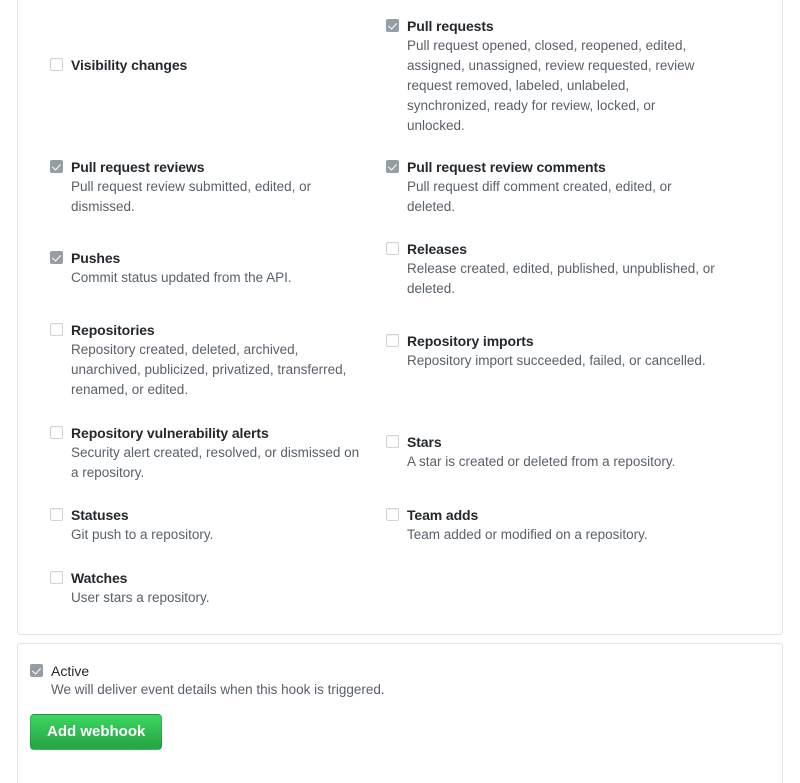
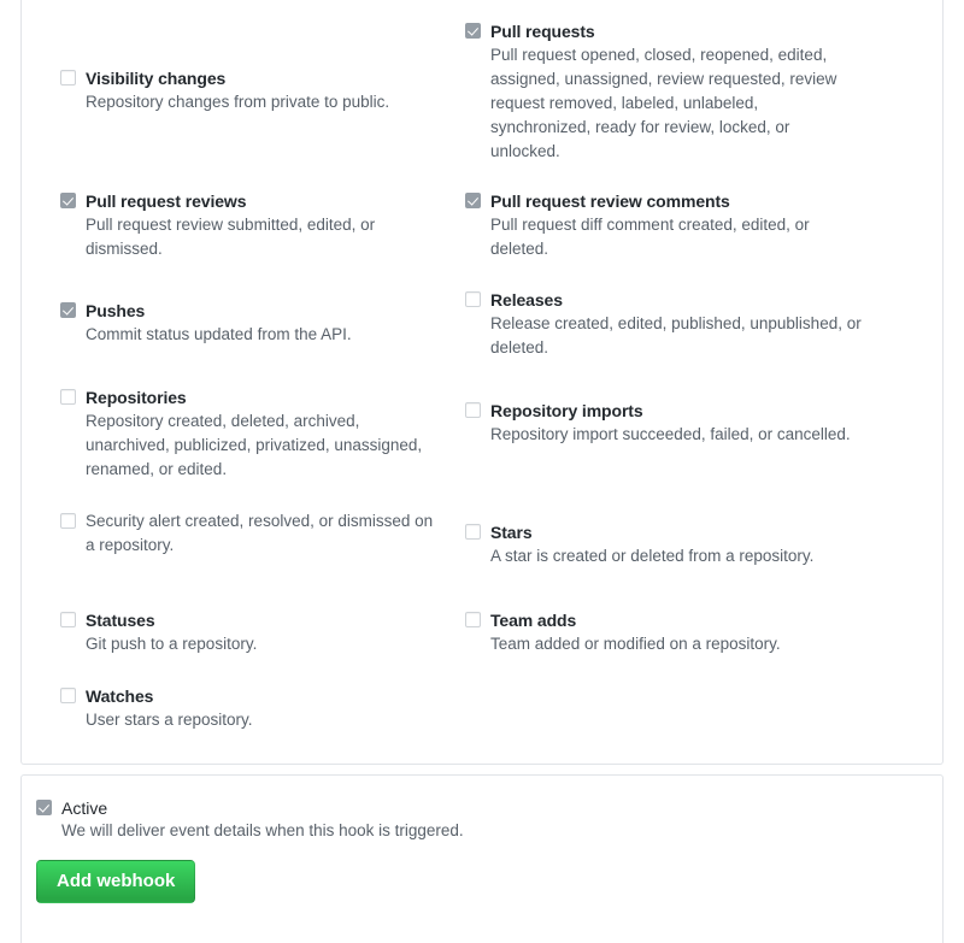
  Visibility changes
+ Repository changes from private to public.
  Pull request reviews
  Pull request review submitted, edited, or dismissed.
  Pushes
  Commit status updated from the API.
  Repositories
- Repository created, deleted, archived, unarchived, publicized, privatized, transferred, renamed, or edited.
+ Repository created, deleted, archived, unarchived, publicized, privatized, unassigned, renamed, or edited.
- Repository vulnerability alerts
  Security alert created, resolved, or dismissed on a repository.
  Statuses
  Git push to a repository.
  Watches
  User stars a repository.
  Pull requests
  Pull request opened, closed, reopened, edited, assigned, unassigned, review requested, review request removed, labeled, unlabeled, synchronized, ready for review, locked, or unlocked.
  Pull request review comments
  Pull request diff comment created, edited, or deleted.
  Releases
  Release created, edited, published, unpublished, or deleted.
  Repository imports
  Repository import succeeded, failed, or cancelled.
  Stars
  A star is created or deleted from a repository.
  Team adds
  Team added or modified on a repository.
  Active
  We will deliver event details when this hook is triggered.
  Add webhook
